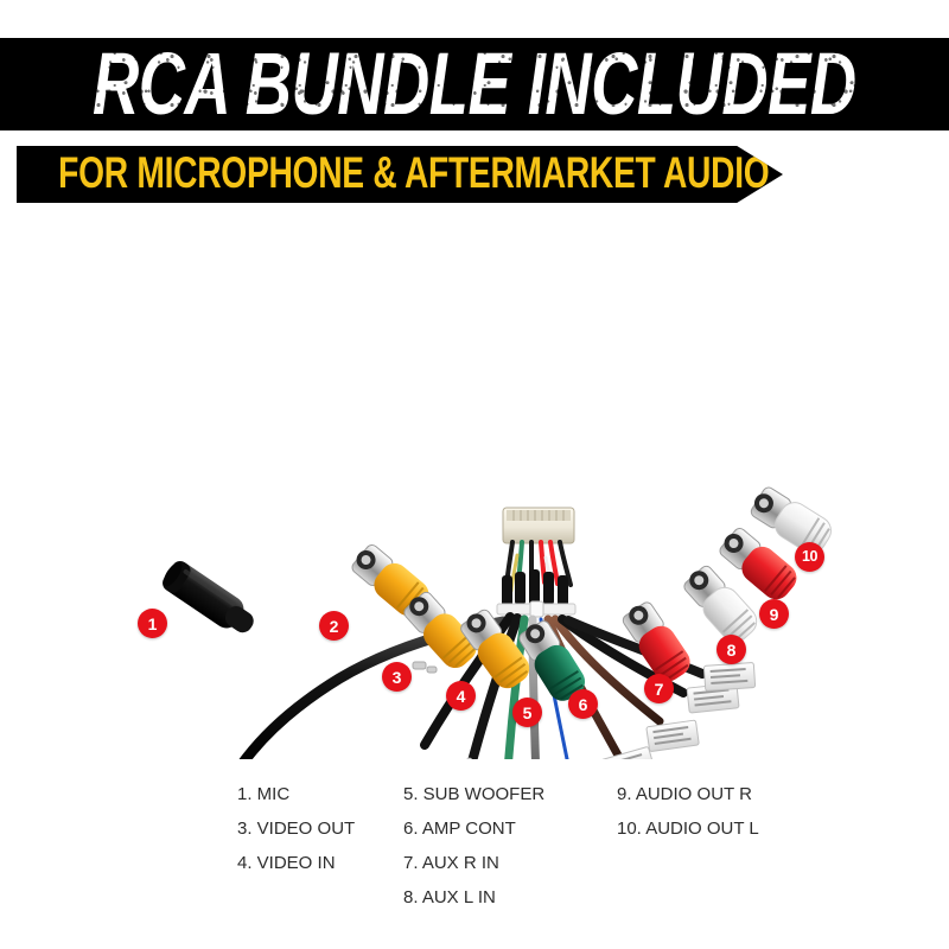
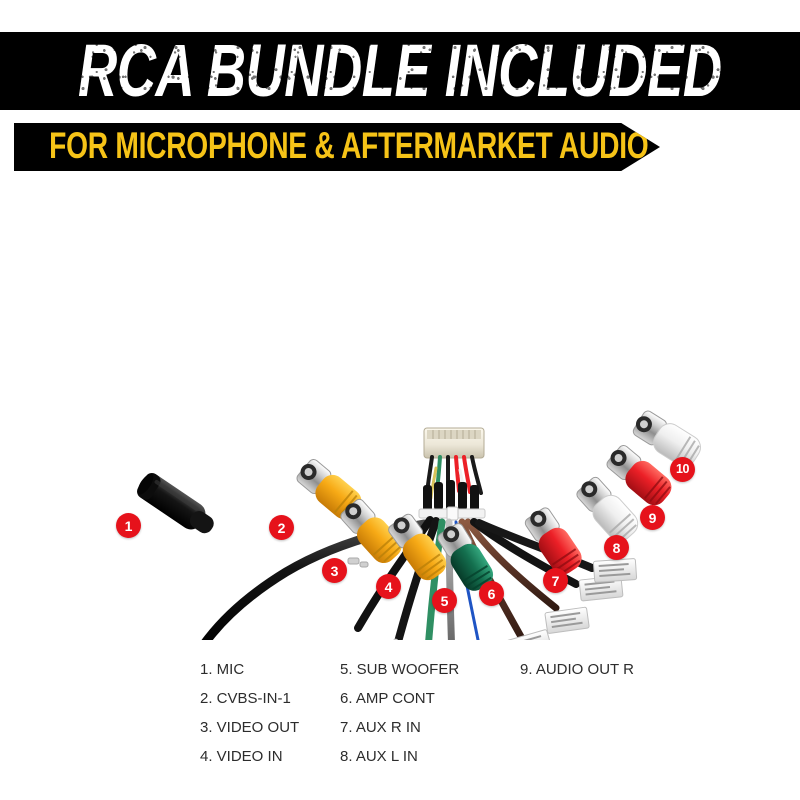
  RCA BUNDLE INCLUDED
  FOR MICROPHONE & AFTERMARKET AUDIO
  1
  2
  3
  4
  5
  6
  7
  8
  9
  10
  1. MIC
+ 2. CVBS-IN-1
  3. VIDEO OUT
  4. VIDEO IN
  5. SUB WOOFER
  6. AMP CONT
  7. AUX R IN
  8. AUX L IN
  9. AUDIO OUT R
- 10. AUDIO OUT L
